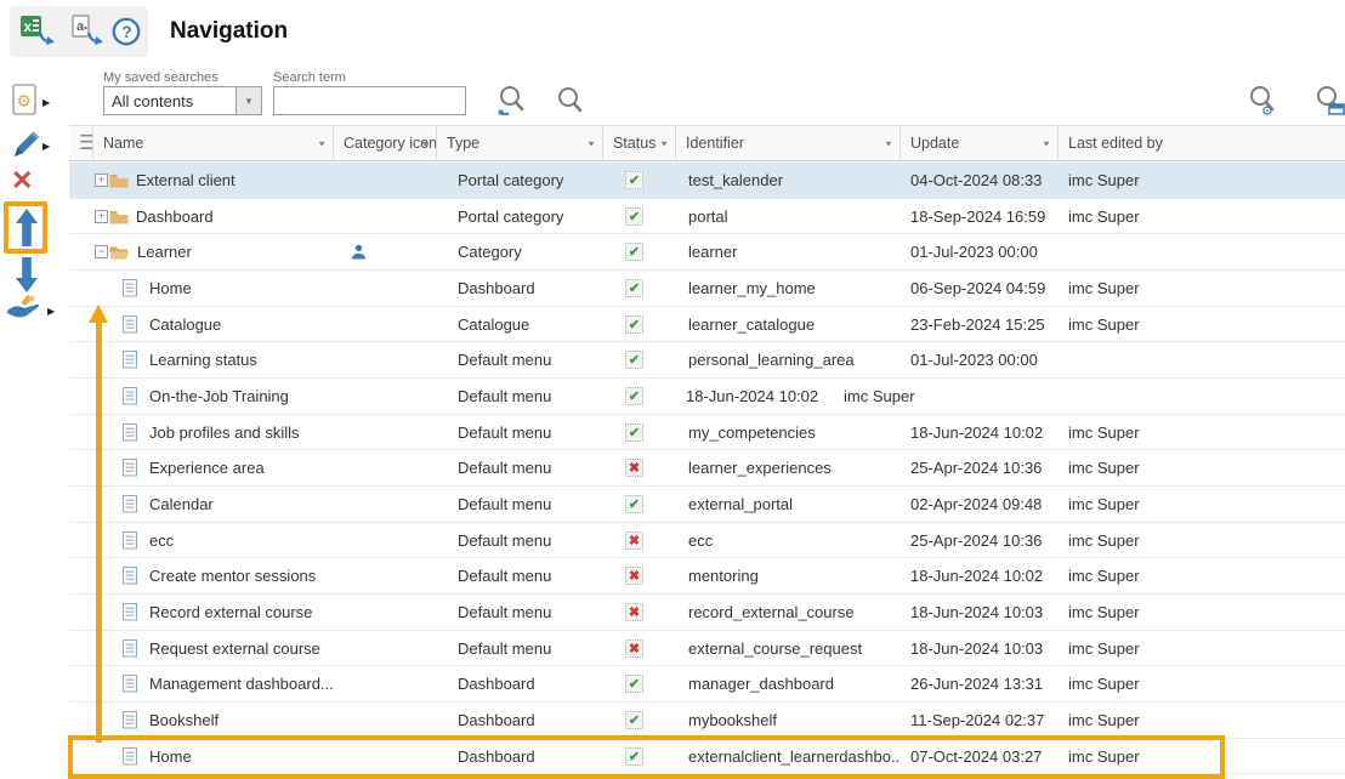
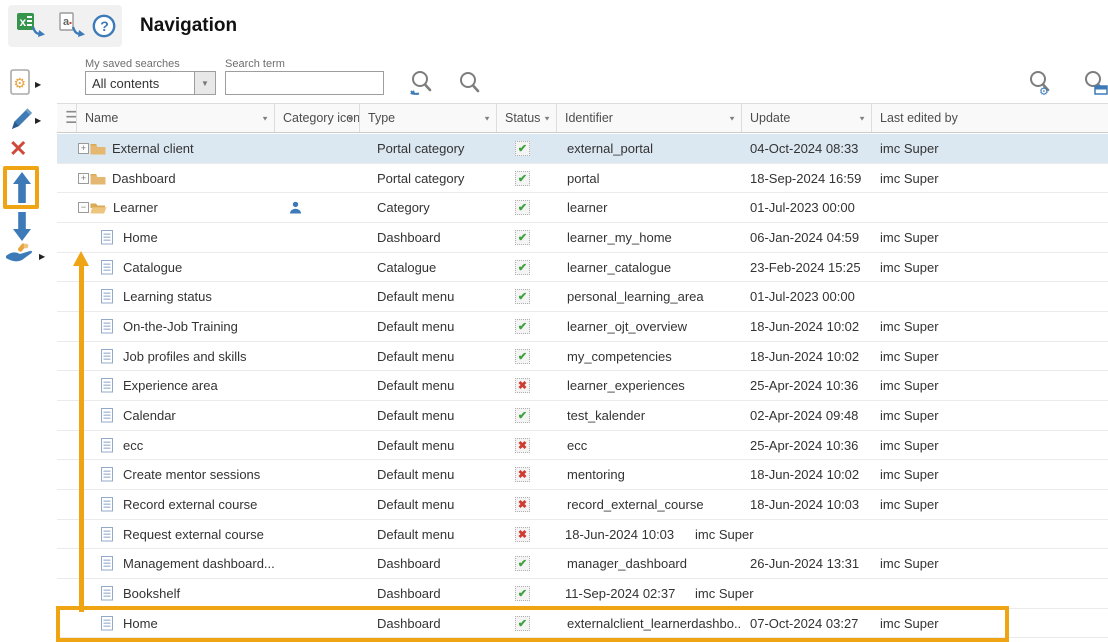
  x
  a
  ?
  Navigation
  My saved searches
  All contents
  ▼
  Search term
  ⚙
  ⚙
  ▶
  ▶
  ✕
  ▶
  ☰
  Name
  Category icon
  Type
  Status
  Identifier
  Update
  Last edited by
  +
  External client
  Portal category
  ✔
- test_kalender
+ external_portal
  04-Oct-2024 08:33
  imc Super
  +
  Dashboard
  Portal category
  ✔
  portal
  18-Sep-2024 16:59
  imc Super
  −
  Learner
  Category
  ✔
  learner
  01-Jul-2023 00:00
  Home
  Dashboard
  ✔
  learner_my_home
- 06-Sep-2024 04:59
+ 06-Jan-2024 04:59
  imc Super
  Catalogue
  Catalogue
  ✔
  learner_catalogue
  23-Feb-2024 15:25
  imc Super
  Learning status
  Default menu
  ✔
  personal_learning_area
  01-Jul-2023 00:00
  On-the-Job Training
  Default menu
  ✔
+ learner_ojt_overview
  18-Jun-2024 10:02
  imc Super
  Job profiles and skills
  Default menu
  ✔
  my_competencies
  18-Jun-2024 10:02
  imc Super
  Experience area
  Default menu
  ✖
  learner_experiences
  25-Apr-2024 10:36
  imc Super
  Calendar
  Default menu
  ✔
- external_portal
+ test_kalender
  02-Apr-2024 09:48
  imc Super
  ecc
  Default menu
  ✖
  ecc
  25-Apr-2024 10:36
  imc Super
  Create mentor sessions
  Default menu
  ✖
  mentoring
  18-Jun-2024 10:02
  imc Super
  Record external course
  Default menu
  ✖
  record_external_course
  18-Jun-2024 10:03
  imc Super
  Request external course
  Default menu
  ✖
- external_course_request
  18-Jun-2024 10:03
  imc Super
  Management dashboard...
  Dashboard
  ✔
  manager_dashboard
  26-Jun-2024 13:31
  imc Super
  Bookshelf
  Dashboard
  ✔
- mybookshelf
  11-Sep-2024 02:37
  imc Super
  Home
  Dashboard
  ✔
  externalclient_learnerdashbo..
  07-Oct-2024 03:27
  imc Super
